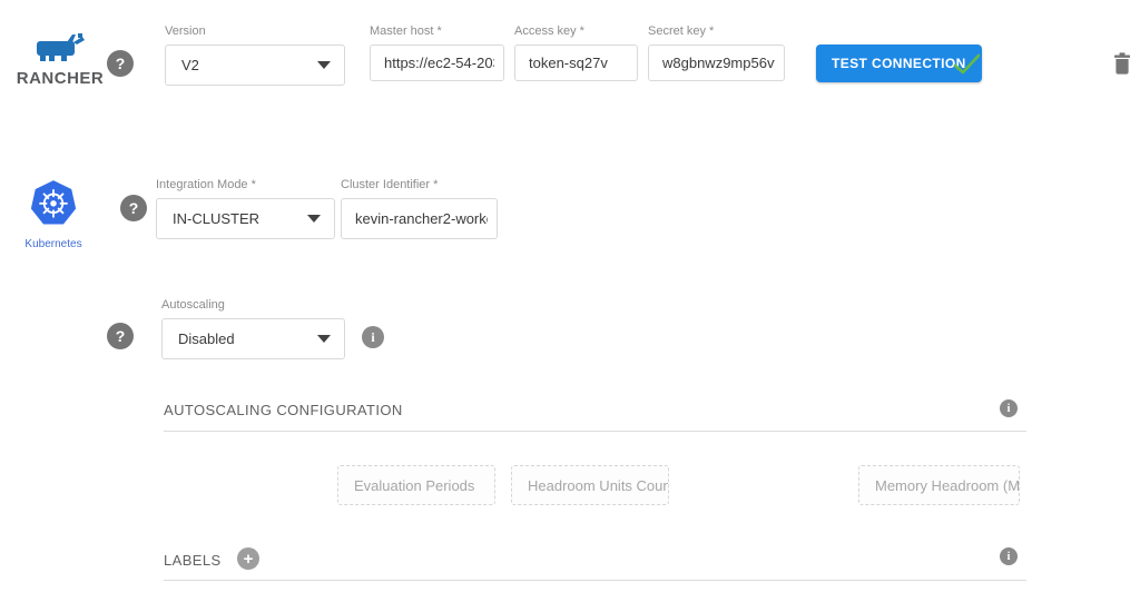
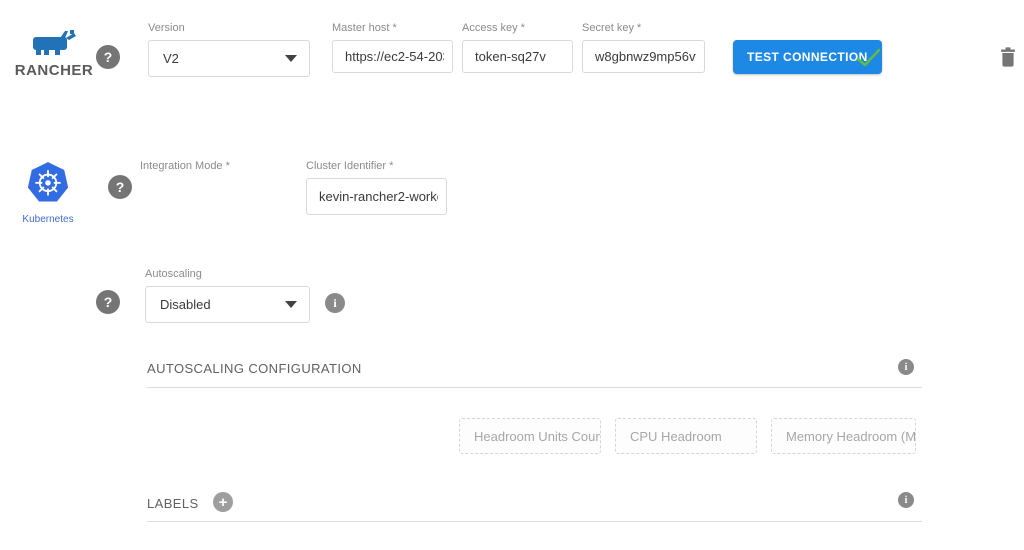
  RANCHER
  ?
  Version
  V2
  Master host *
  https://ec2-54-20
  Access key *
  token-sq27v
  Secret key *
  w8gbnwz9mp56v
  TEST CONNECTION
  Kubernetes
  ?
  Integration Mode *
- IN-CLUSTER
  Cluster Identifier *
  kevin-rancher2-work
  ?
  Autoscaling
  Disabled
  i
  AUTOSCALING CONFIGURATION
  i
- Evaluation Periods
  Headroom Units Coun
+ CPU Headroom
  Memory Headroom (M
  LABELS
  +
  i
